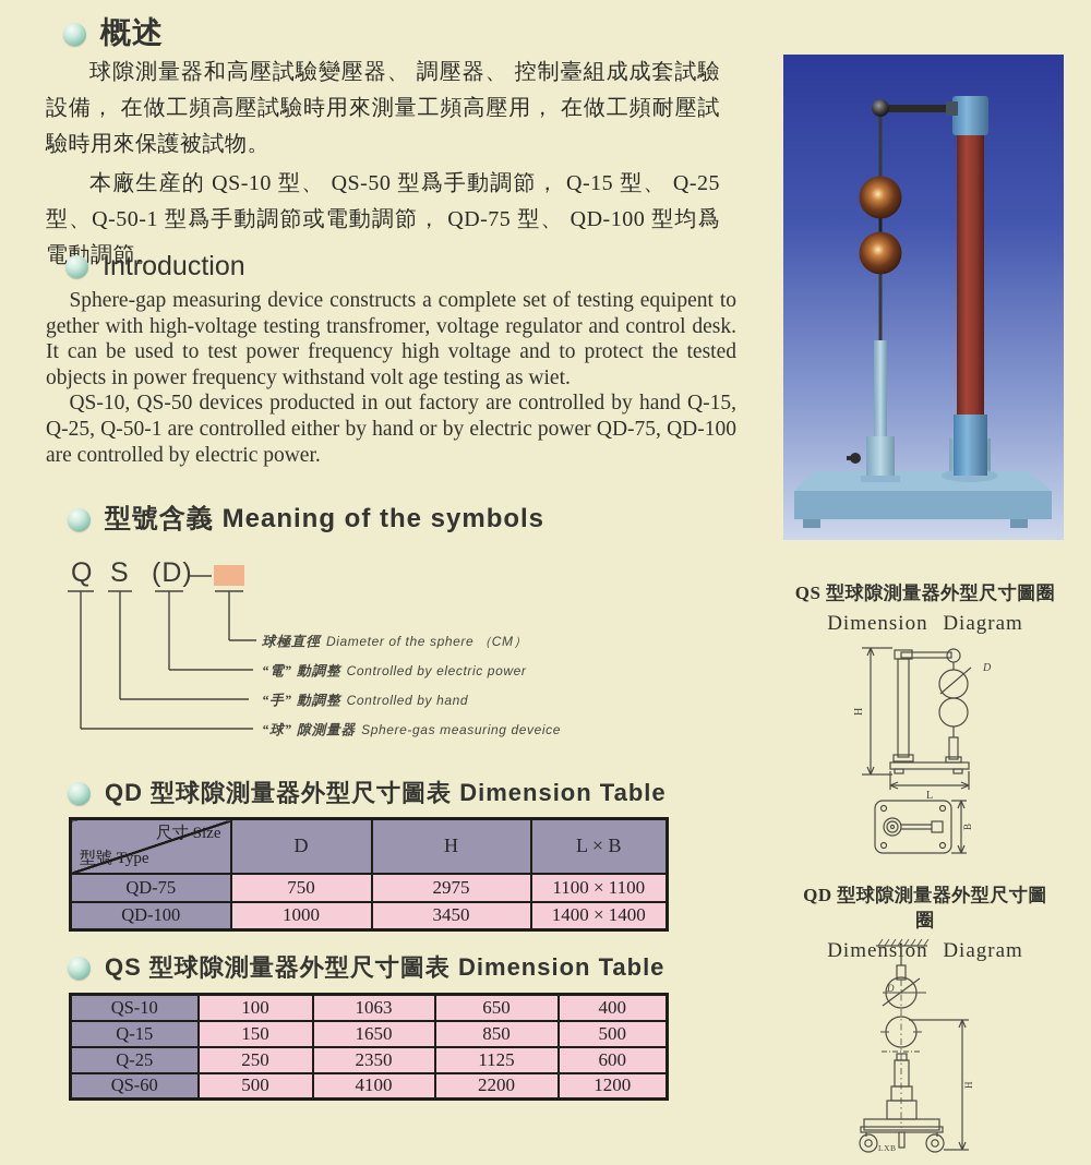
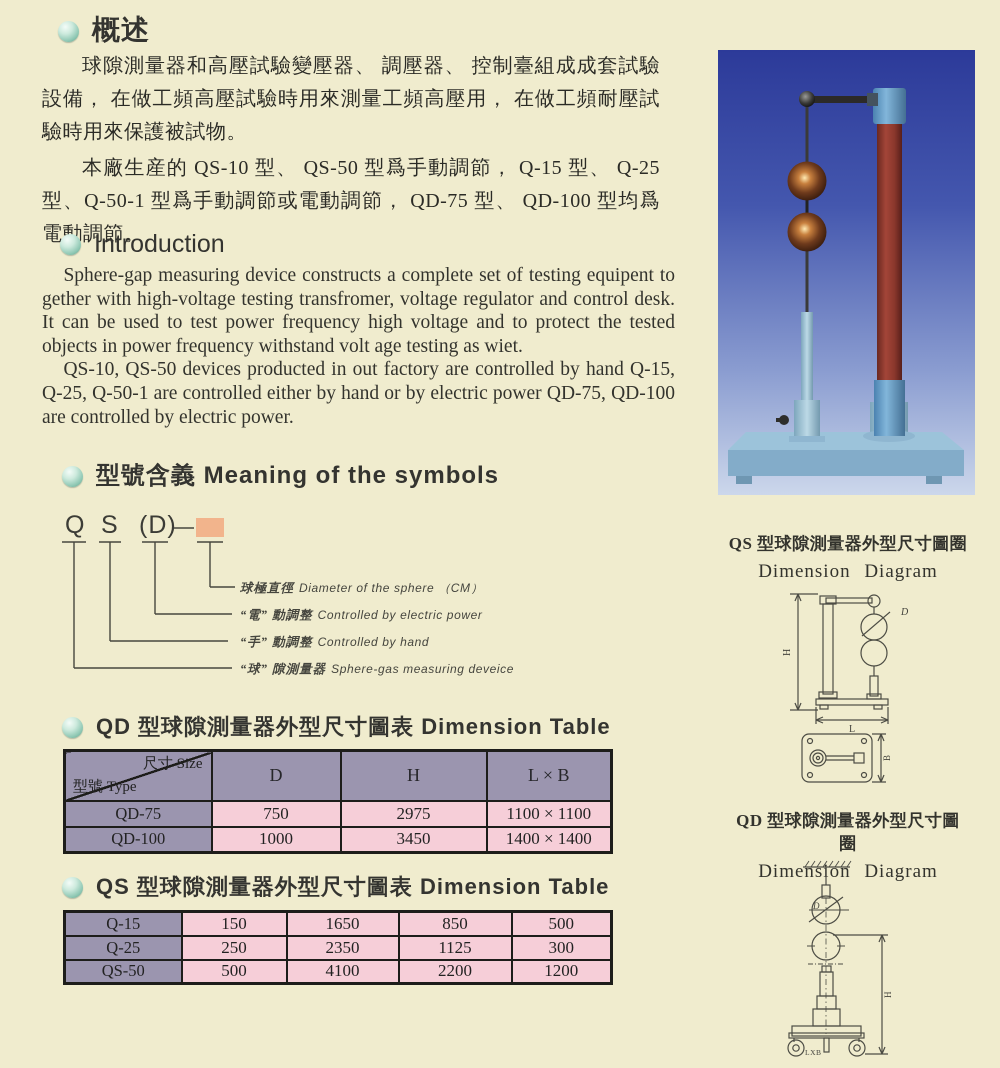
  概述
  球隙測量器和高壓試驗變壓器、 調壓器、 控制臺組成成套試驗設備， 在做工頻高壓試驗時用來測量工頻高壓用， 在做工頻耐壓試驗時用來保護被試物。
  本廠生産的 QS-10 型、 QS-50 型爲手動調節， Q-15 型、 Q-25 型、Q-50-1 型爲手動調節或電動調節， QD-75 型、 QD-100 型均爲電調節。
  Introduction
  Sphere-gap measuring device constructs a complete set of testing equipent to gether with high-voltage testing transfromer, voltage regulator and control desk. It can be used to test power frequency high voltage and to protect the tested objects in power frequency withstand volt age testing as wiet.
  QS-10, QS-50 devices producted in out factory are controlled by hand Q-15, Q-25, Q-50-1 are controlled either by hand or by electric power QD-75, QD-100 are controlled by electric power.
  型號含義 Meaning of the symbols
  Q
  S
  (D)
  球極直徑 Diameter of the sphere （CM）
  “電” 動調整 Controlled by electric power
  “手” 動調整 Controlled by hand
  “球” 隙測量器 Sphere-gas measuring deveice
  QD 型球隙測量器外型尺寸圖表 Dimension Table
  尺寸 Size 型號 Type	D	H	L × B
  QD-75	750	2975	1100 × 1100
  QD-100	1000	3450	1400 × 1400
  QS 型球隙測量器外型尺寸圖表 Dimension Table
- QS-10	100	1063	650	400
  Q-15	150	1650	850	500
- Q-25	250	2350	1125	600
+ Q-25	250	2350	1125	300
- QS-60	500	4100	2200	1200
+ QS-50	500	4100	2200	1200
  QS 型球隙測量器外型尺寸圖圈
  Dimension Diagram
  D
  L
  QD 型球隙測量器外型尺寸圖圈
  Dimenson Diagram
  D
  LXB
